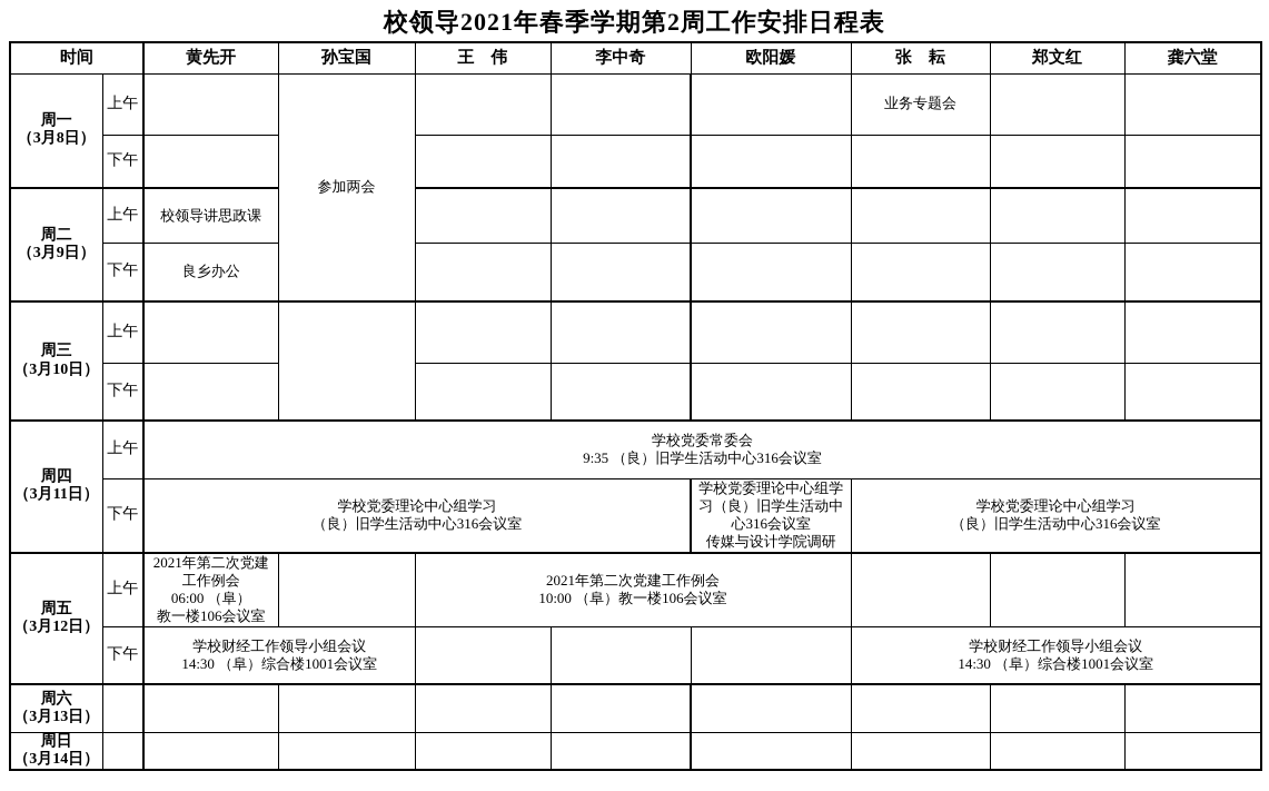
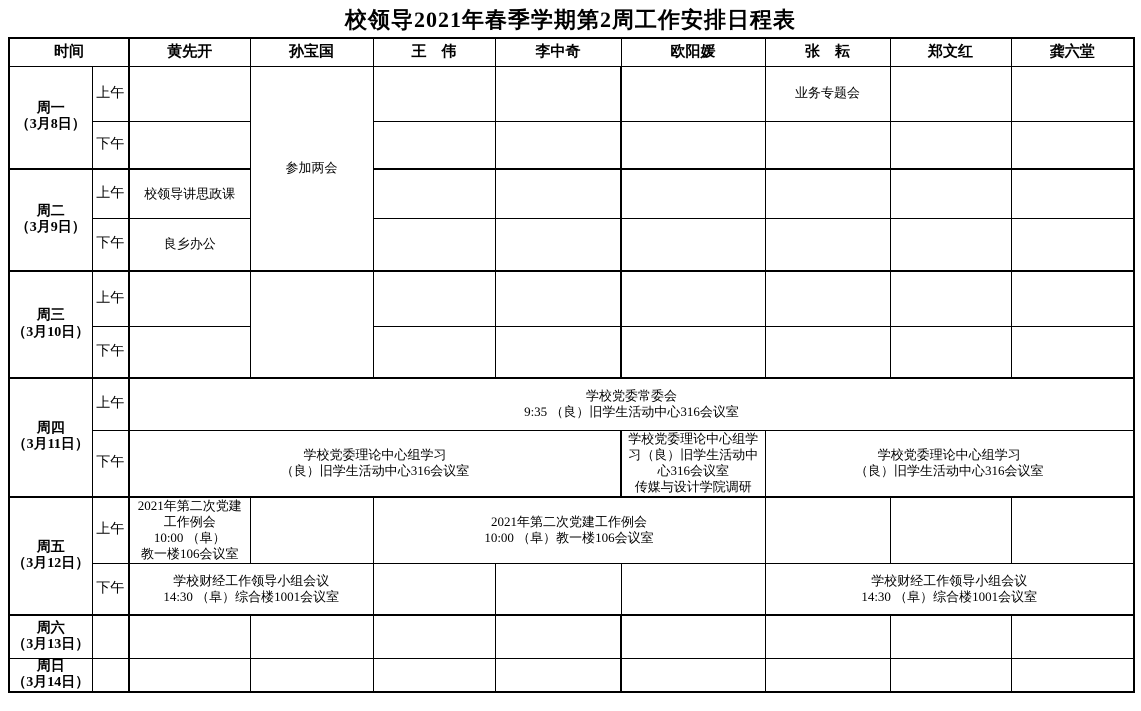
  校领导2021年春季学期第2周工作安排日程表
  时间	黄先开	孙宝国	王 伟	李中奇	欧阳媛	张 耘	郑文红	龚六堂
  周一 （3月8日）	上午		参加两会				业务专题会
  下午
  周二 （3月9日）	上午	校领导讲思政课
  下午	良乡办公
  周三 （3月10日）	上午
  下午
  周四 （3月11日）	上午	学校党委常委会 9:35 （良）旧学生活动中心316会议室
  下午	学校党委理论中心组学习 （良）旧学生活动中心316会议室	学校党委理论中心组学 习（良）旧学生活动中 心316会议室 传媒与设计学院调研	学校党委理论中心组学习 （良）旧学生活动中心316会议室
- 周五 （3月12日）	上午	2021年第二次党建 工作例会 06:00 （阜） 教一楼106会议室		2021年第二次党建工作例会 10:00 （阜）教一楼106会议室
+ 周五 （3月12日）	上午	2021年第二次党建 工作例会 10:00 （阜） 教一楼106会议室		2021年第二次党建工作例会 10:00 （阜）教一楼106会议室
  下午	学校财经工作领导小组会议 14:30 （阜）综合楼1001会议室				学校财经工作领导小组会议 14:30 （阜）综合楼1001会议室
  周六 （3月13日）
  周日 （3月14日）
